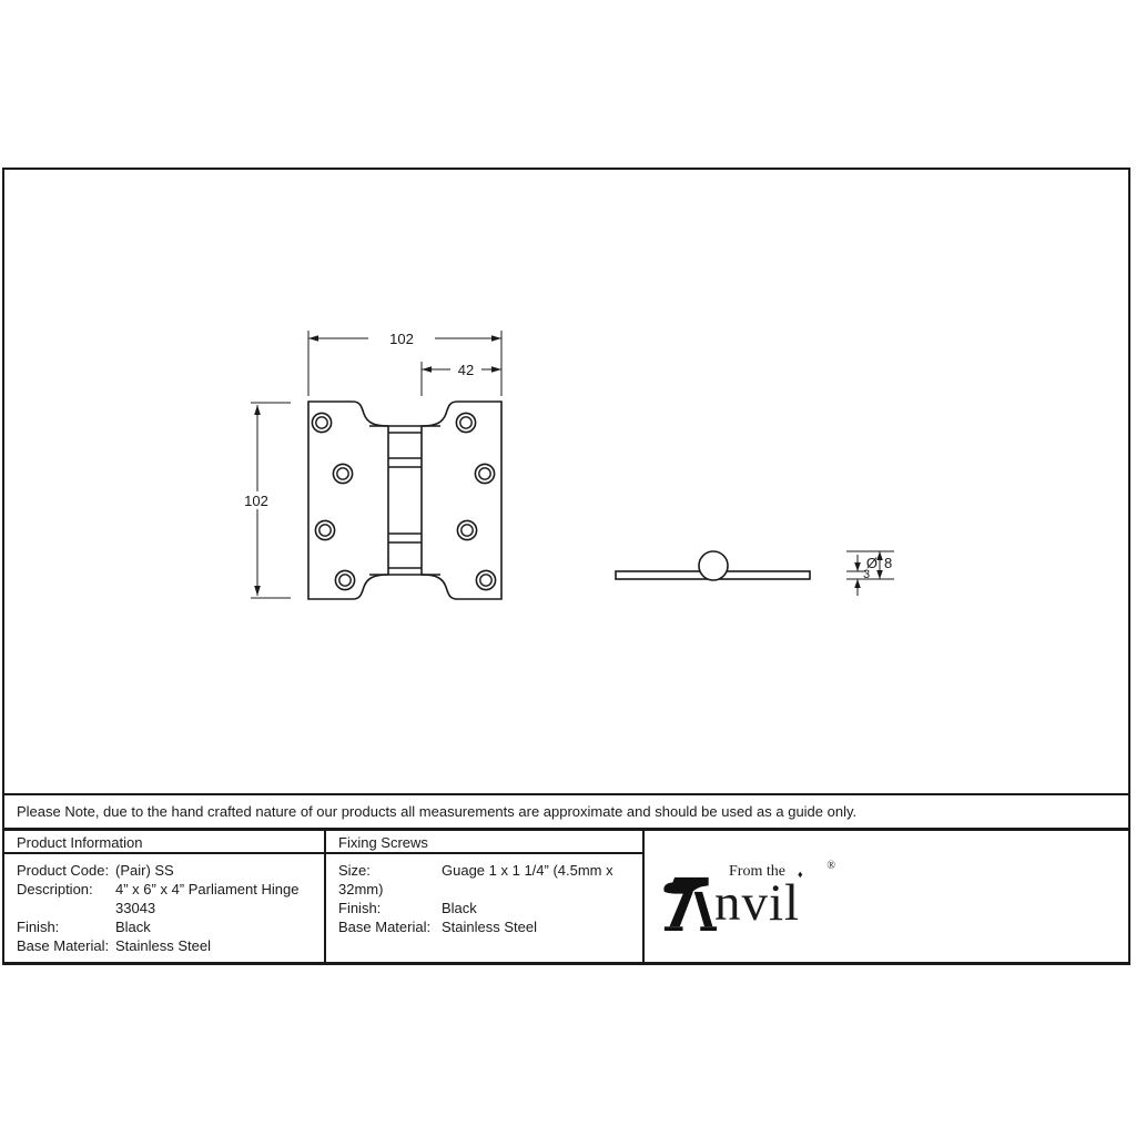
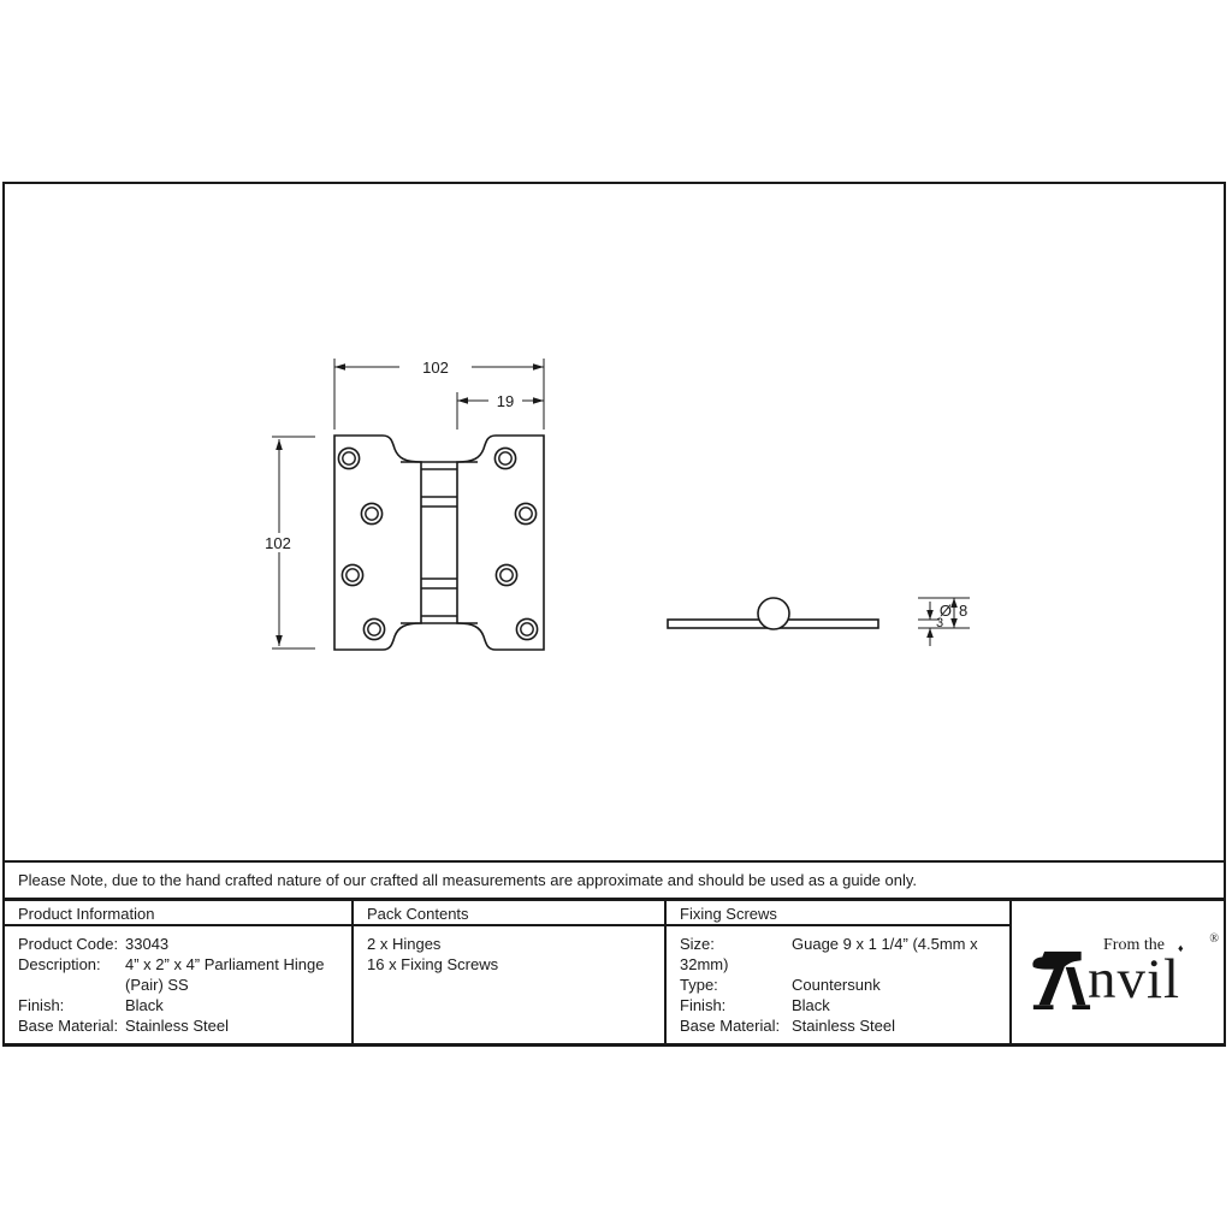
  102
- 42
+ 19
  102
  Ø
  8
  3
- Please Note, due to the hand crafted nature of our products all measurements are approximate and should be used as a guide only.
+ Please Note, due to the hand crafted nature of our crafted all measurements are approximate and should be used as a guide only.
  Product Information
- Product Code: (Pair) SS
+ Product Code: 33043
- Description: 4” x 6” x 4” Parliament Hinge
+ Description: 4” x 2” x 4” Parliament Hinge
- 33043
+ (Pair) SS
  Finish: Black
  Base Material: Stainless Steel
+ Pack Contents
+ 2 x Hinges
+ 16 x Fixing Screws
  Fixing Screws
- Size: Guage 1 x 1 1/4” (4.5mm x 32mm)
+ Size: Guage 9 x 1 1/4” (4.5mm x 32mm)
+ Type: Countersunk
  Finish: Black
  Base Material: Stainless Steel
  nvil
  From the
  ♦
  ®
